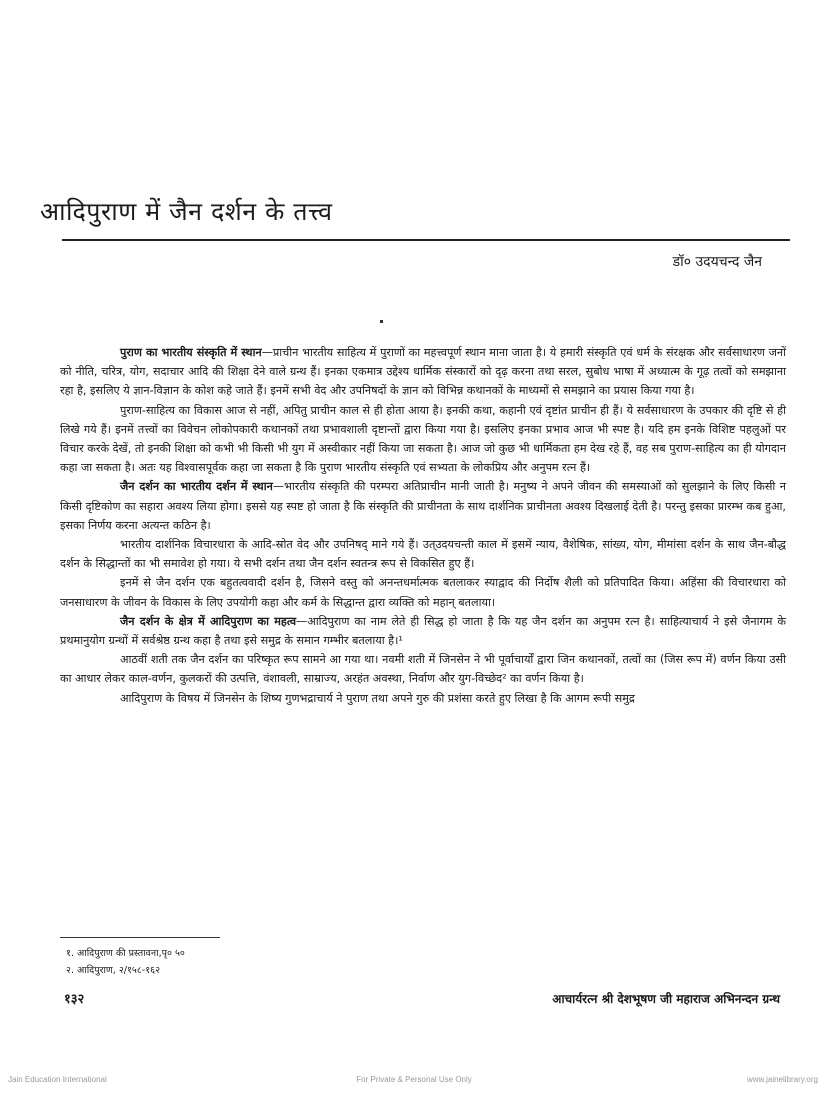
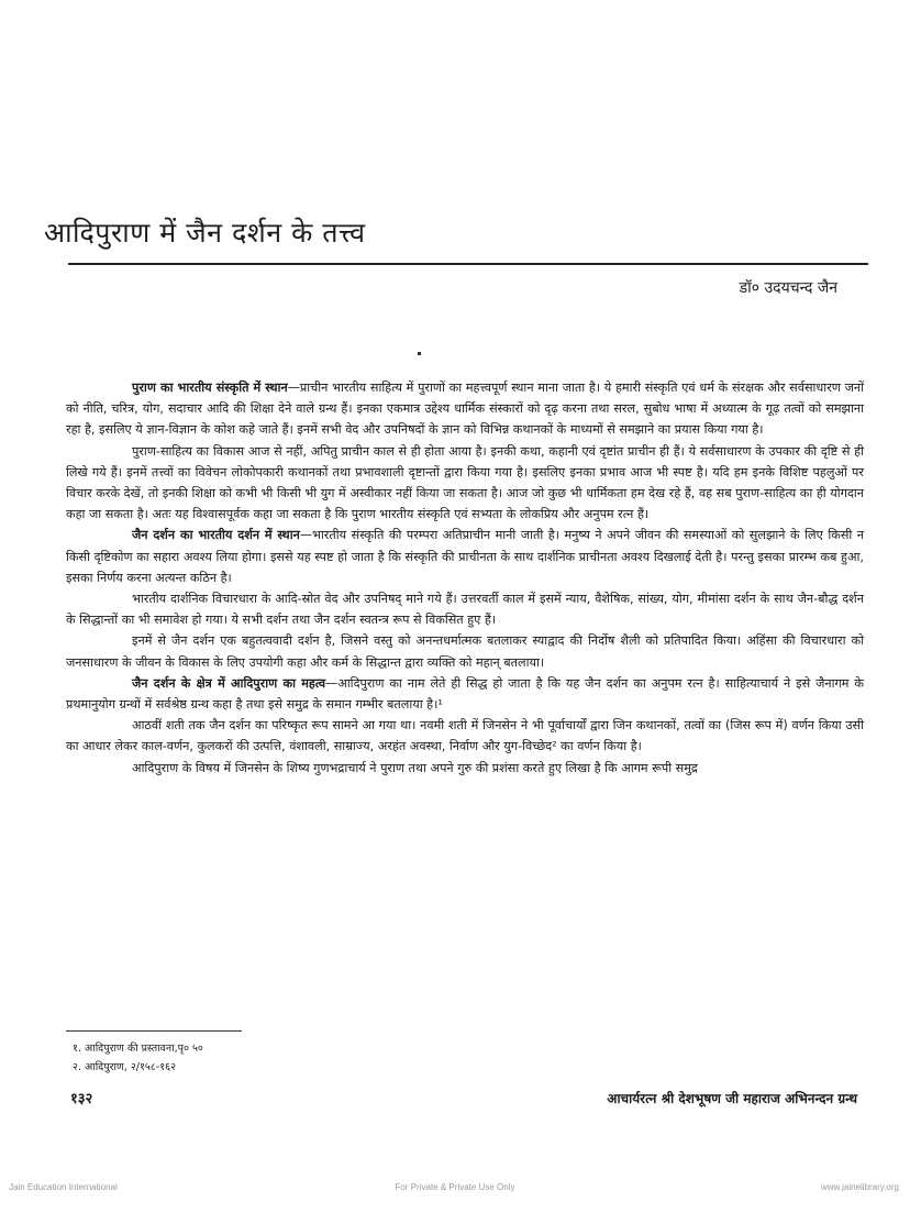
  आदिपुराण में जैन दर्शन के तत्त्व
  डॉ० उदयचन्द जैन
  पुराण का भारतीय संस्कृति में स्थान—प्राचीन भारतीय साहित्य में पुराणों का महत्त्वपूर्ण स्थान माना जाता है। ये हमारी संस्कृति एवं धर्म के संरक्षक और सर्वसाधारण जनों को नीति, चरित्र, योग, सदाचार आदि की शिक्षा देने वाले ग्रन्थ हैं। इनका एकमात्र उद्देश्य धार्मिक संस्कारों को दृढ़ करना तथा सरल, सुबोध भाषा में अध्यात्म के गूढ़ तत्वों को समझाना रहा है, इसलिए ये ज्ञान-विज्ञान के कोश कहे जाते हैं। इनमें सभी वेद और उपनिषदों के ज्ञान को विभिन्न कथानकों के माध्यमों से समझाने का प्रयास किया गया है।
  पुराण-साहित्य का विकास आज से नहीं, अपितु प्राचीन काल से ही होता आया है। इनकी कथा, कहानी एवं दृष्टांत प्राचीन ही हैं। ये सर्वसाधारण के उपकार की दृष्टि से ही लिखे गये हैं। इनमें तत्त्वों का विवेचन लोकोपकारी कथानकों तथा प्रभावशाली दृष्टान्तों द्वारा किया गया है। इसलिए इनका प्रभाव आज भी स्पष्ट है। यदि हम इनके विशिष्ट पहलुओं पर विचार करके देखें, तो इनकी शिक्षा को कभी भी किसी भी युग में अस्वीकार नहीं किया जा सकता है। आज जो कुछ भी धार्मिकता हम देख रहे हैं, वह सब पुराण-साहित्य का ही योगदान कहा जा सकता है। अतः यह विश्वासपूर्वक कहा जा सकता है कि पुराण भारतीय संस्कृति एवं सभ्यता के लोकप्रिय और अनुपम रत्न हैं।
  जैन दर्शन का भारतीय दर्शन में स्थान—भारतीय संस्कृति की परम्परा अतिप्राचीन मानी जाती है। मनुष्य ने अपने जीवन की समस्याओं को सुलझाने के लिए किसी न किसी दृष्टिकोण का सहारा अवश्य लिया होगा। इससे यह स्पष्ट हो जाता है कि संस्कृति की प्राचीनता के साथ दार्शनिक प्राचीनता अवश्य दिखलाई देती है। परन्तु इसका प्रारम्भ कब हुआ, इसका निर्णय करना अत्यन्त कठिन है।
- भारतीय दार्शनिक विचारधारा के आदि-स्रोत वेद और उपनिषद् माने गये हैं। उत्उदयचन्ती काल में इसमें न्याय, वैशेषिक, सांख्य, योग, मीमांसा दर्शन के साथ जैन-बौद्ध दर्शन के सिद्धान्तों का भी समावेश हो गया। ये सभी दर्शन तथा जैन दर्शन स्वतन्त्र रूप से विकसित हुए हैं।
+ भारतीय दार्शनिक विचारधारा के आदि-स्रोत वेद और उपनिषद् माने गये हैं। उत्तरवर्ती काल में इसमें न्याय, वैशेषिक, सांख्य, योग, मीमांसा दर्शन के साथ जैन-बौद्ध दर्शन के सिद्धान्तों का भी समावेश हो गया। ये सभी दर्शन तथा जैन दर्शन स्वतन्त्र रूप से विकसित हुए हैं।
  इनमें से जैन दर्शन एक बहुतत्ववादी दर्शन है, जिसने वस्तु को अनन्तधर्मात्मक बतलाकर स्याद्वाद की निर्दोष शैली को प्रतिपादित किया। अहिंसा की विचारधारा को जनसाधारण के जीवन के विकास के लिए उपयोगी कहा और कर्म के सिद्धान्त द्वारा व्यक्ति को महान् बतलाया।
  जैन दर्शन के क्षेत्र में आदिपुराण का महत्व—आदिपुराण का नाम लेते ही सिद्ध हो जाता है कि यह जैन दर्शन का अनुपम रत्न है। साहित्याचार्य ने इसे जैनागम के प्रथमानुयोग ग्रन्थों में सर्वश्रेष्ठ ग्रन्थ कहा है तथा इसे समुद्र के समान गम्भीर बतलाया है।¹
  आठवीं शती तक जैन दर्शन का परिष्कृत रूप सामने आ गया था। नवमी शती में जिनसेन ने भी पूर्वाचार्यों द्वारा जिन कथानकों, तत्वों का (जिस रूप में) वर्णन किया उसी का आधार लेकर काल-वर्णन, कुलकरों की उत्पत्ति, वंशावली, साम्राज्य, अरहंत अवस्था, निर्वाण और युग-विच्छेद² का वर्णन किया है।
  आदिपुराण के विषय में जिनसेन के शिष्य गुणभद्राचार्य ने पुराण तथा अपने गुरु की प्रशंसा करते हुए लिखा है कि आगम रूपी समुद्र
  १. आदिपुराण की प्रस्तावना,पृ० ५०
  २. आदिपुराण, २/१५८-१६२
  १३२
  आचार्यरत्न श्री देशभूषण जी महाराज अभिनन्दन ग्रन्थ
  Jain Education International
- For Private & Personal Use Only
+ For Private & Private Use Only
  www.jainelibrary.org
